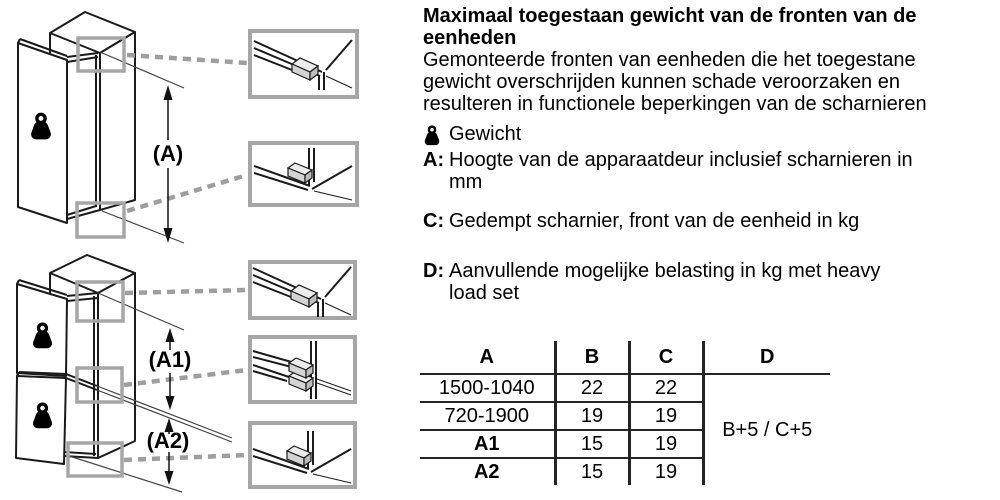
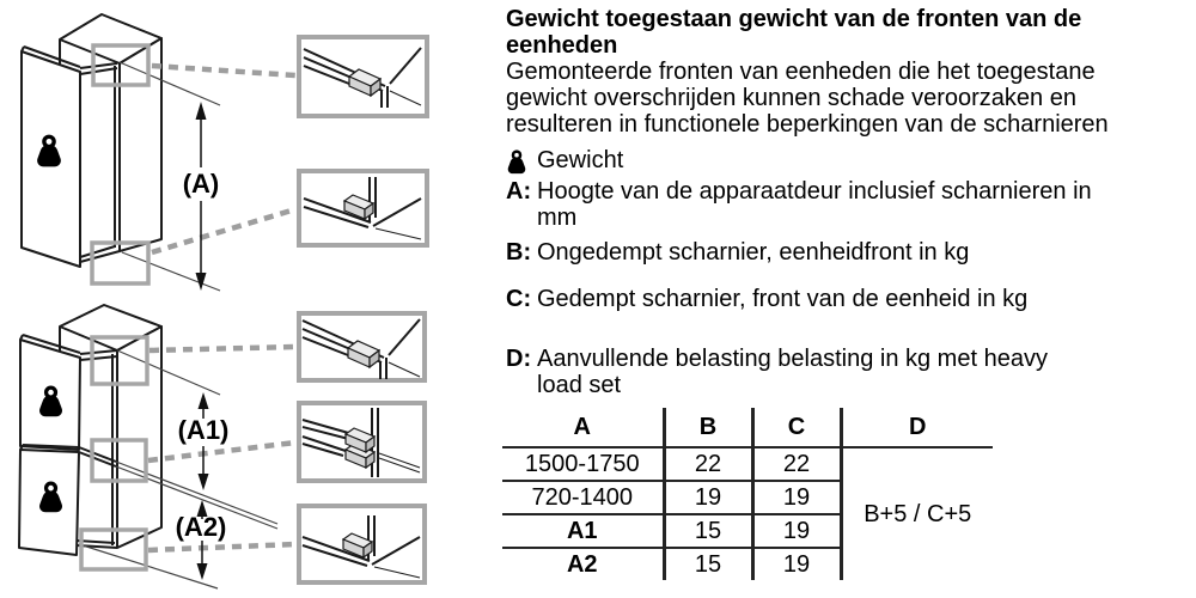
  (A)
  (A1)
  (A2)
- Maximaal toegestaan gewicht van de fronten van de eenheden
+ Gewicht toegestaan gewicht van de fronten van de eenheden
  Gemonteerde fronten van eenheden die het toegestane gewicht overschrijden kunnen schade veroorzaken en resulteren in functionele beperkingen van de scharnieren
  Gewicht
  A:
  Hoogte van de apparaatdeur inclusief scharnieren in mm
+ B:
+ Ongedempt scharnier, eenheidfront in kg
  C:
  Gedempt scharnier, front van de eenheid in kg
  D:
- Aanvullende mogelijke belasting in kg met heavy load set
+ Aanvullende belasting belasting in kg met heavy load set
  A	B	C	D
- 1500-1040	22	22	B+5 / C+5
+ 1500-1750	22	22	B+5 / C+5
- 720-1900	19	19
+ 720-1400	19	19
  A1	15	19
  A2	15	19
